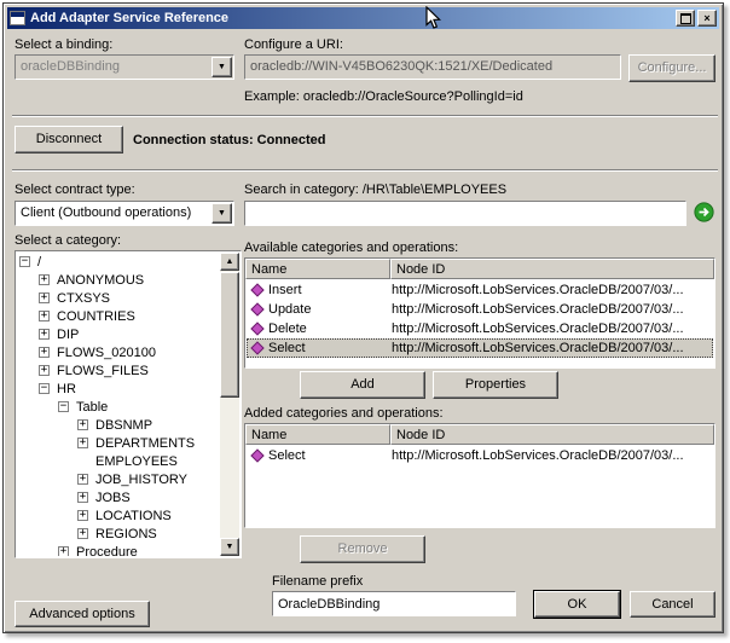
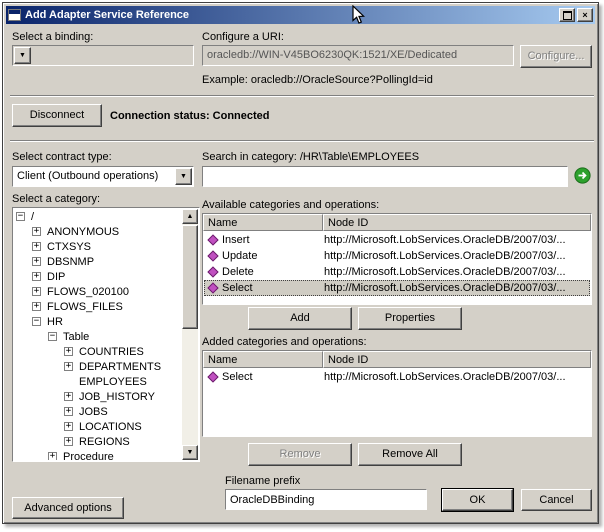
  Add Adapter Service Reference
  ×
  Select a binding:
  Configure a URI:
- oracleDBBinding
  oracledb://WIN-V45BO6230QK:1521/XE/Dedicated
  Configure...
  Example: oracledb://OracleSource?PollingId=id
  Disconnect
  Connection status: Connected
  Select contract type:
  Search in category: /HR\Table\EMPLOYEES
  Client (Outbound operations)
  Select a category:
  −
  /
  +
  ANONYMOUS
  +
  CTXSYS
  +
- COUNTRIES
+ DBSNMP
  +
  DIP
  +
  FLOWS_020100
  +
  FLOWS_FILES
  −
  HR
  −
  Table
  +
- DBSNMP
+ COUNTRIES
  +
  DEPARTMENTS
  EMPLOYEES
  +
  JOB_HISTORY
  +
  JOBS
  +
  LOCATIONS
  +
  REGIONS
  +
  Procedure
  Available categories and operations:
  Name
  Node ID
  Insert
  http://Microsoft.LobServices.OracleDB/2007/03/...
  Update
  http://Microsoft.LobServices.OracleDB/2007/03/...
  Delete
  http://Microsoft.LobServices.OracleDB/2007/03/...
  Select
  http://Microsoft.LobServices.OracleDB/2007/03/...
  Add
  Properties
  Added categories and operations:
  Name
  Node ID
  Select
  http://Microsoft.LobServices.OracleDB/2007/03/...
  Remove
+ Remove All
  Filename prefix
  OracleDBBinding
  OK
  Cancel
  Advanced options
